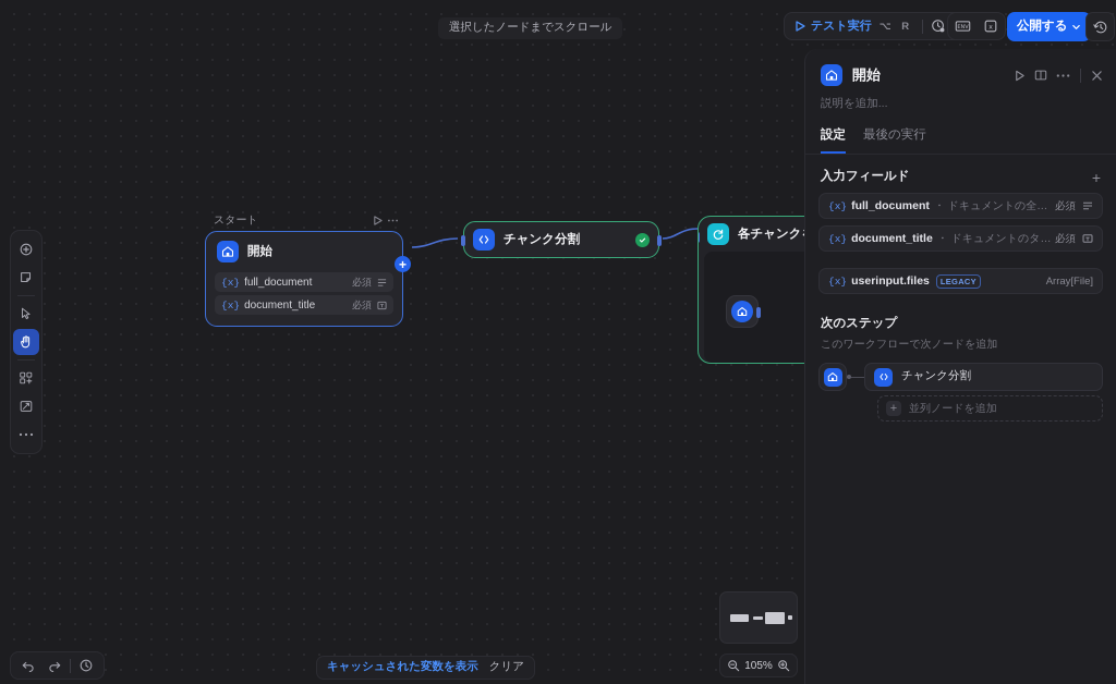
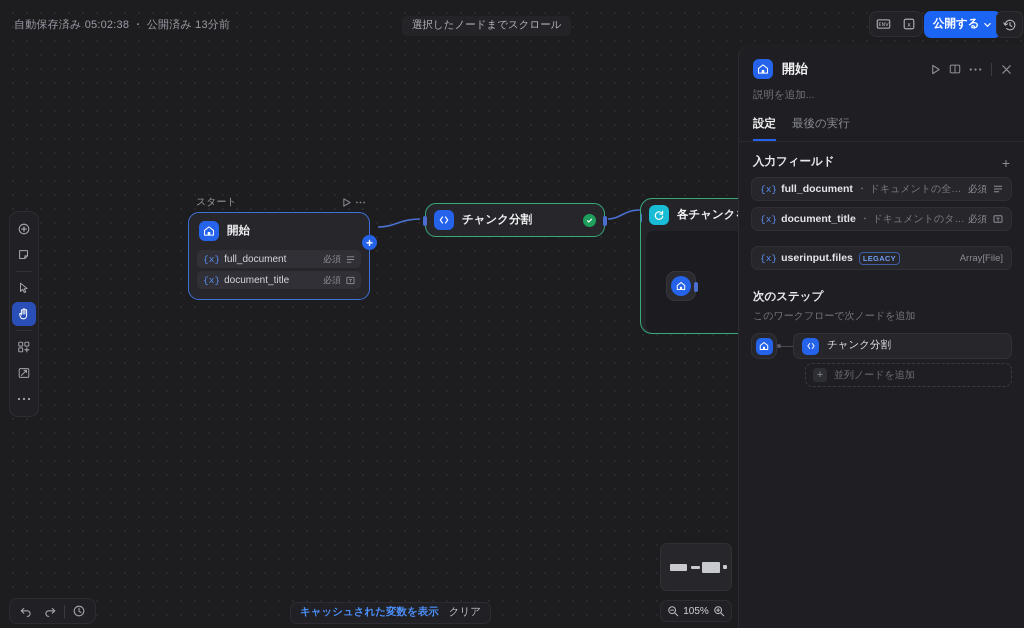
  スタート
  開始
  {x}
  full_document
  必須
  {x}
  document_title
  必須
  +
  チャンク分割
  各チャンク
+ 自動保存済み 05:02:38 ・ 公開済み 13分前
  選択したノードまでスクロール
- テスト実行
- ⌥
- R
  公開する
  キャッシュされた変数を表示
  クリア
  105%
  開始
  説明を追加...
  設定
  最後の実行
  入力フィールド
  +
  {x}
  full_document
  ・ ドキュメントの全文..
  必須
  {x}
  document_title
  ・ ドキュメントのタイ.
  必須
  {x}
  userinput.files
  LEGACY
  Array[File]
  次のステップ
  このワークフローで次ノードを追加
  チャンク分割
  +
  並列ノードを追加
